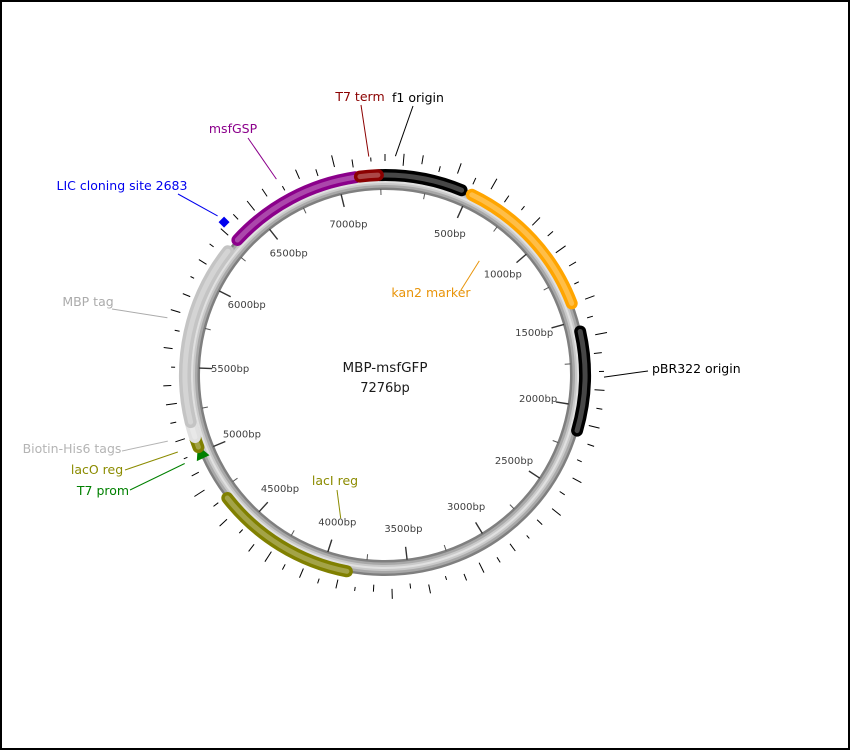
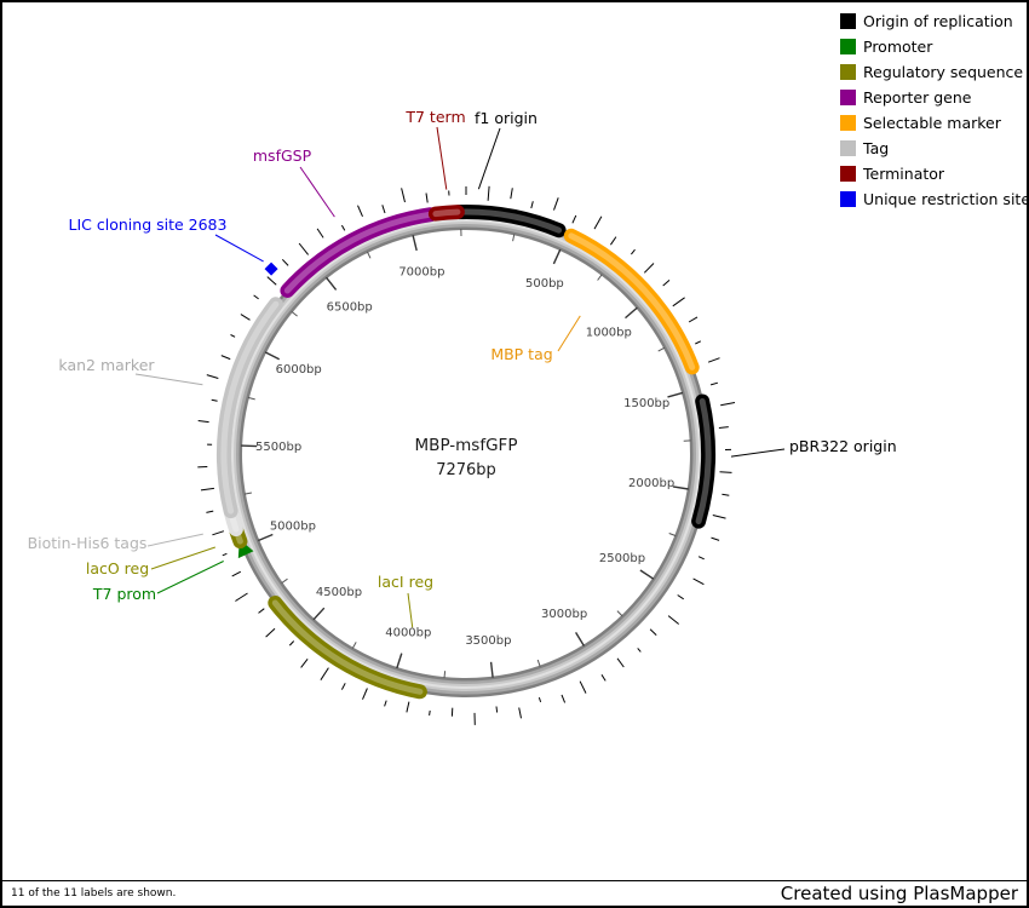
  500bp
  1000bp
  1500bp
  2000bp
  2500bp
  3000bp
  3500bp
  4000bp
  4500bp
  5000bp
  5500bp
  6000bp
  6500bp
  7000bp
  MBP-msfGFP
  7276bp
  T7 term
  f1 origin
  msfGSP
  LIC cloning site 2683
- MBP tag
+ kan2 marker
  Biotin-His6 tags
  lacO reg
  T7 prom
  lacI reg
- kan2 marker
+ MBP tag
  pBR322 origin
+ Origin of replication
+ Promoter
+ Regulatory sequence
+ Reporter gene
+ Selectable marker
+ Tag
+ Terminator
+ Unique restriction site
+ 11 of the 11 labels are shown.
+ Created using PlasMapper
